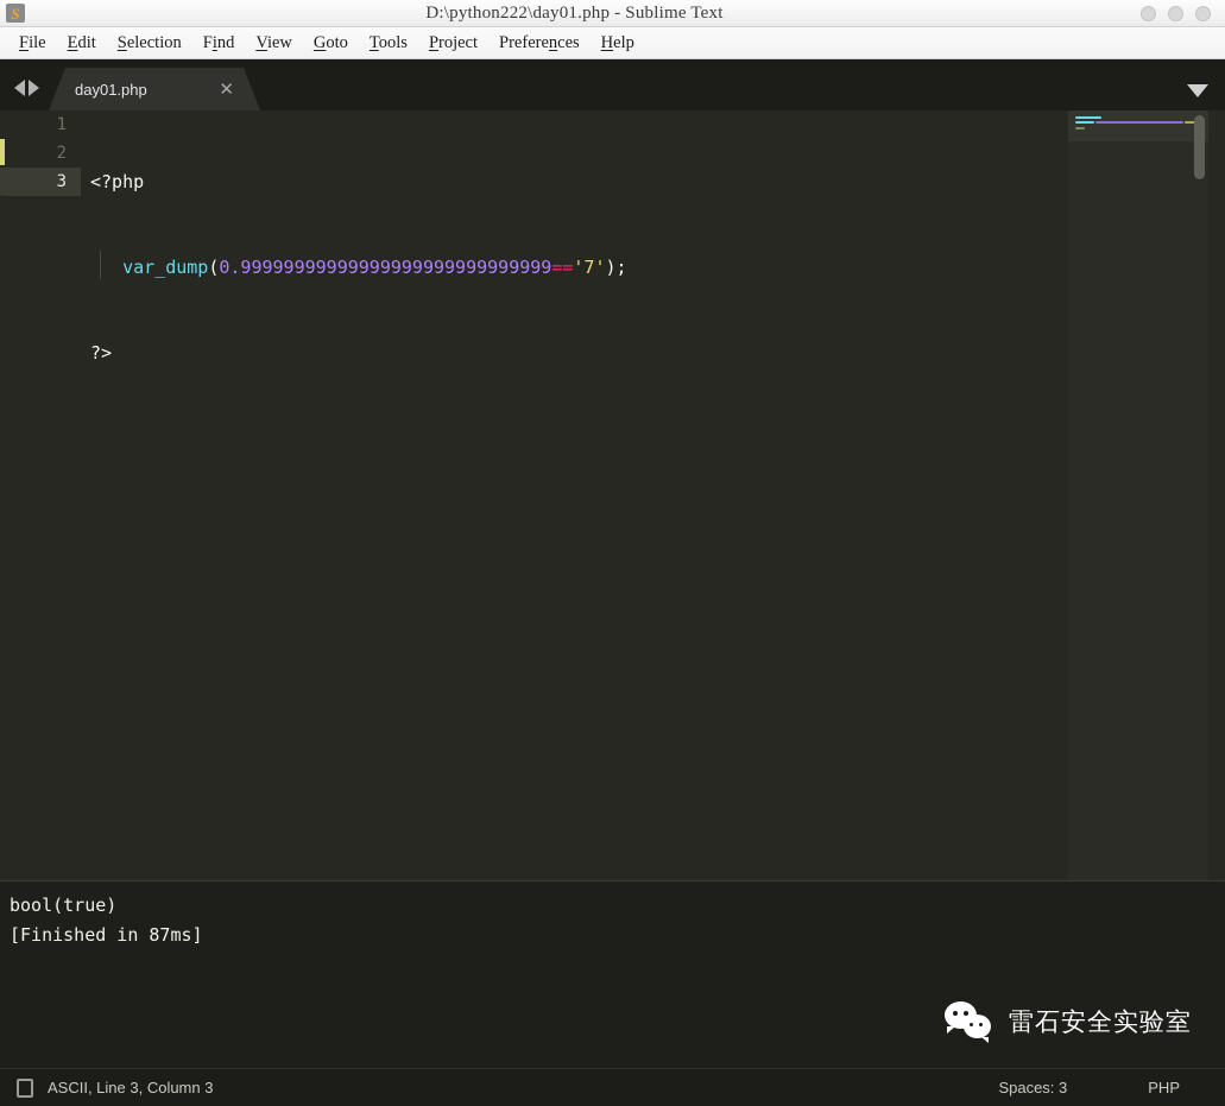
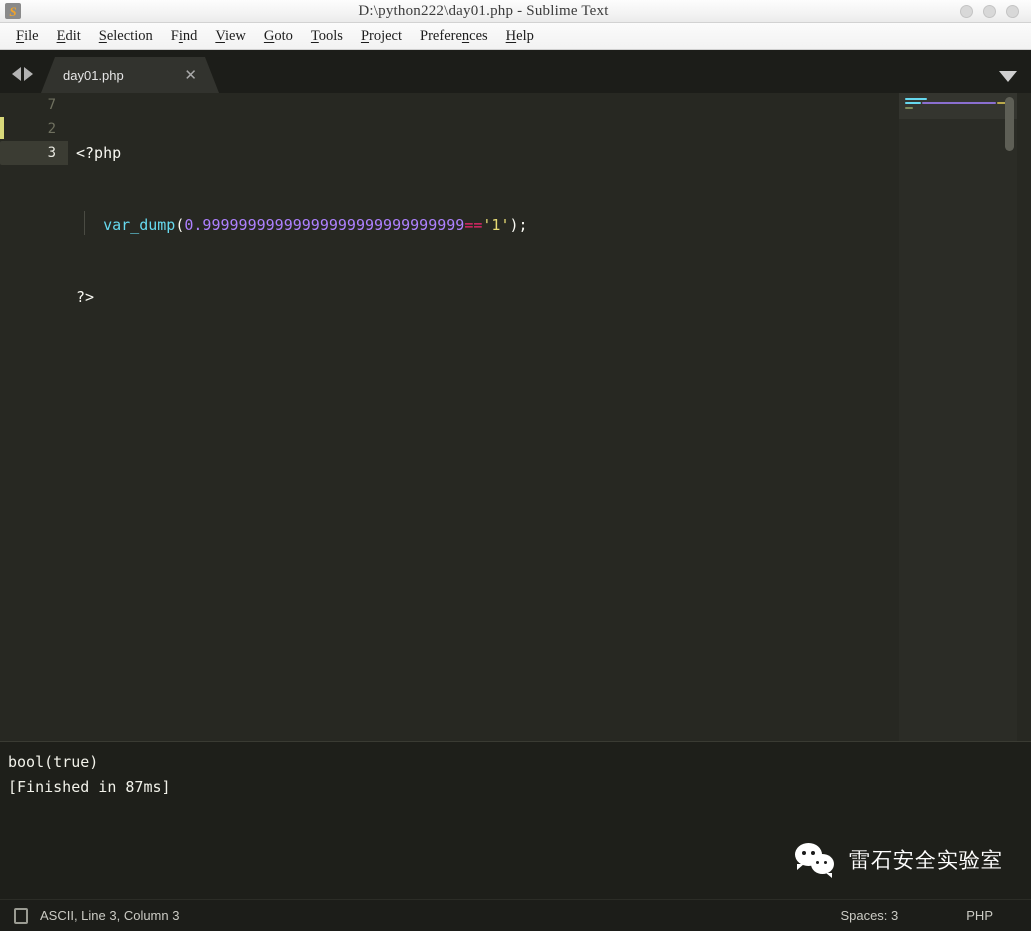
  S
  D:\python222\day01.php - Sublime Text
  File
  Edit
  Selection
  Find
  View
  Goto
  Tools
  Project
  Preferences
  Help
  day01.php
  ✕
- 1
+ 7
  2
  3
  <?php
- var_dump(0.99999999999999999999999999999=='7');
+ var_dump(0.99999999999999999999999999999=='1');
  ?>
  bool(true) [Finished in 87ms]
  雷石安全实验室
  ASCII, Line 3, Column 3
  Spaces: 3
  PHP
